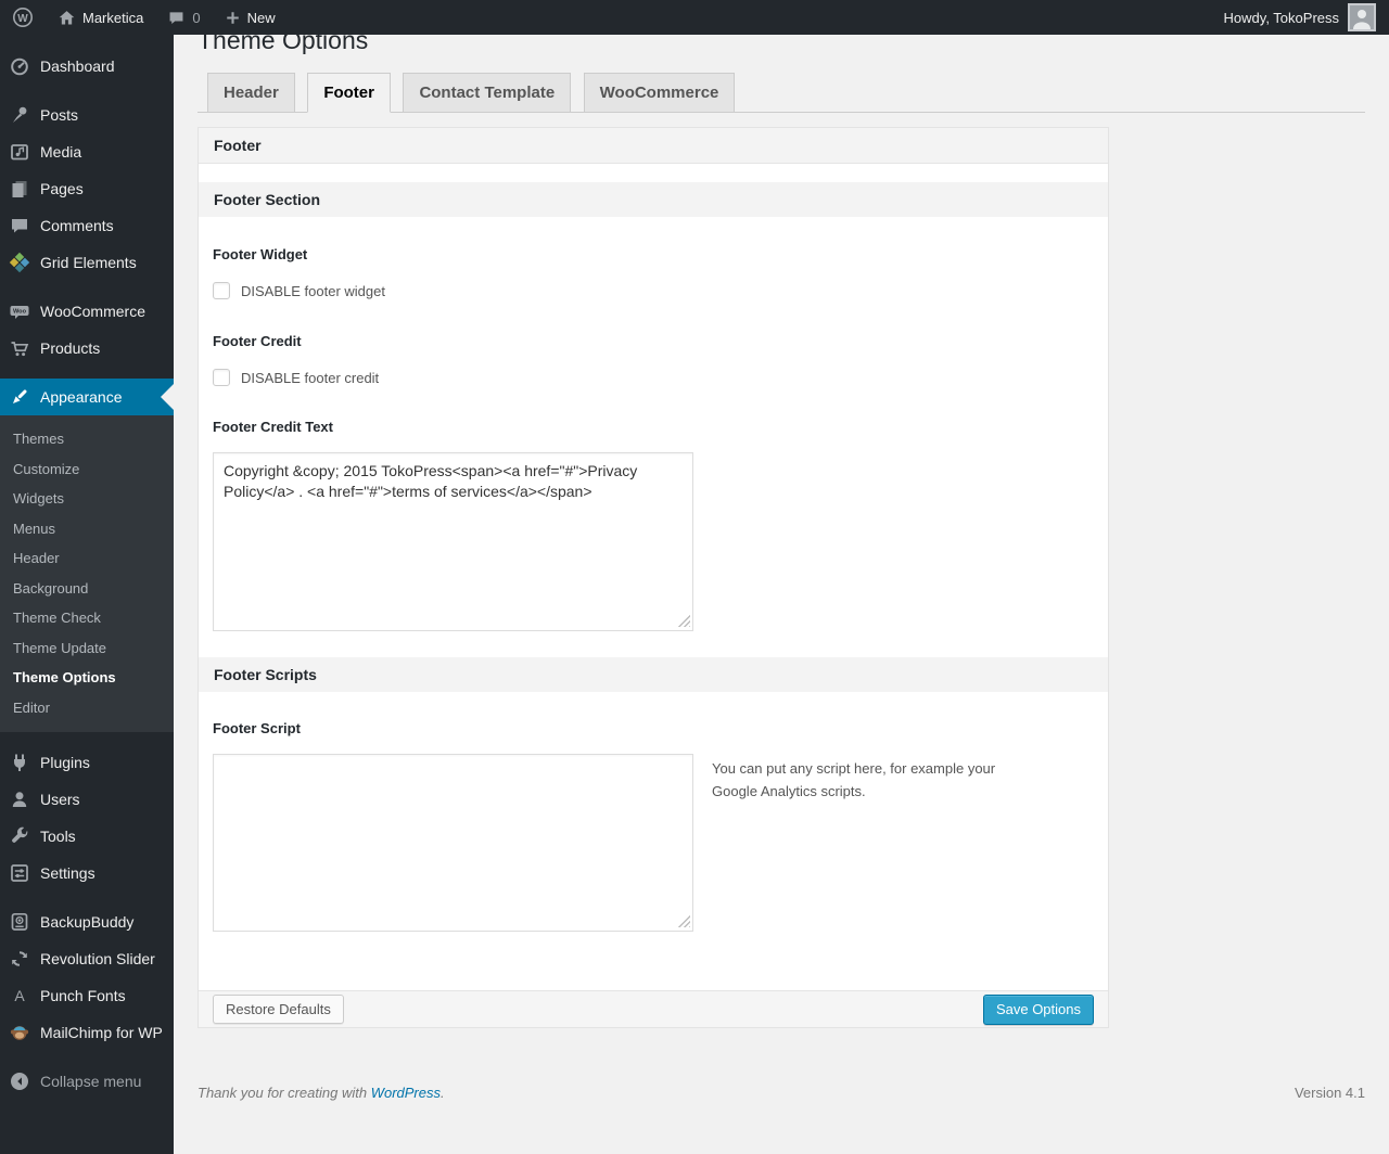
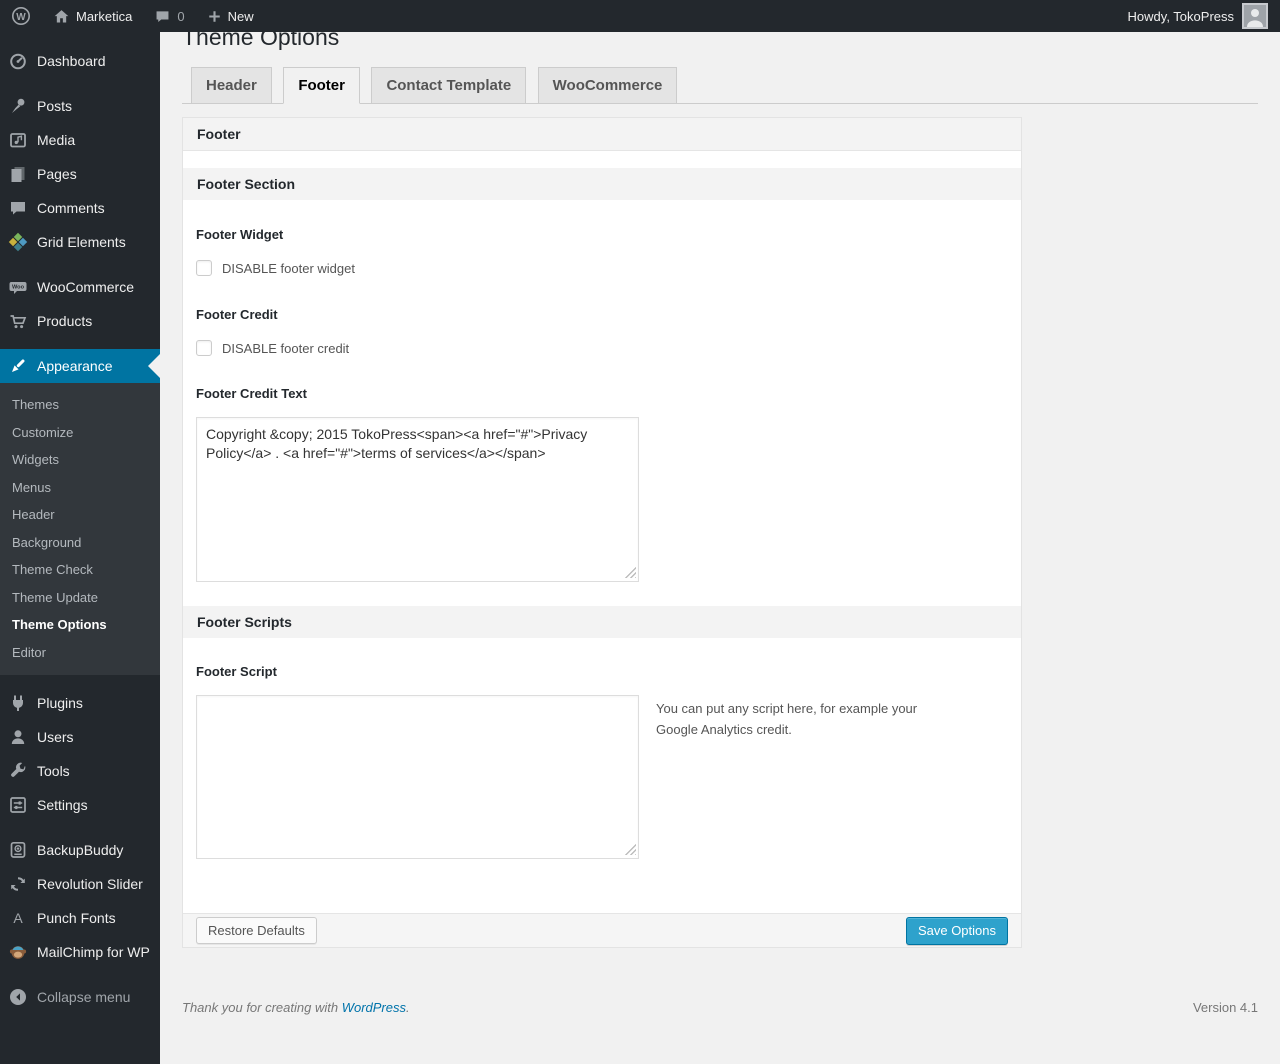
  W
  Marketica
  0
  New
  Howdy, TokoPress
  Dashboard
  Posts
  Media
  Pages
  Comments
  Grid Elements
  WooCommerce
  Products
  Appearance
  Themes
  Customize
  Widgets
  Menus
  Header
  Background
  Theme Check
  Theme Update
  Theme Options
  Editor
  Plugins
  Users
  Tools
  Settings
  BackupBuddy
  Revolution Slider
  A
  Punch Fonts
  MailChimp for WP
  Collapse menu
  Theme Options
  Header Footer Contact Template WooCommerce
  Footer
  Footer Section
  Footer Widget
  DISABLE footer widget
  Footer Credit
  DISABLE footer credit
  Footer Credit Text
  Footer Scripts
  Footer Script
- You can put any script here, for example your Google Analytics scripts.
+ You can put any script here, for example your Google Analytics credit.
  Restore Defaults
  Save Options
  Thank you for creating with WordPress.
  Version 4.1
